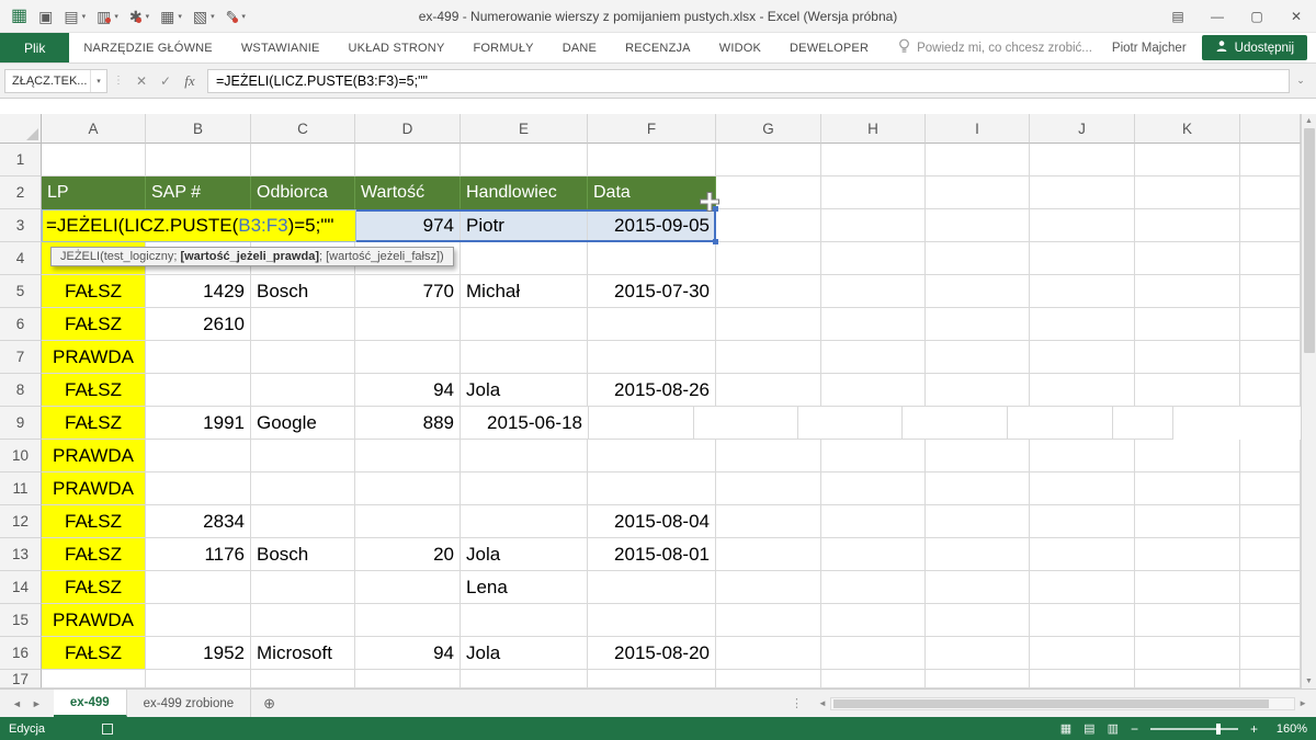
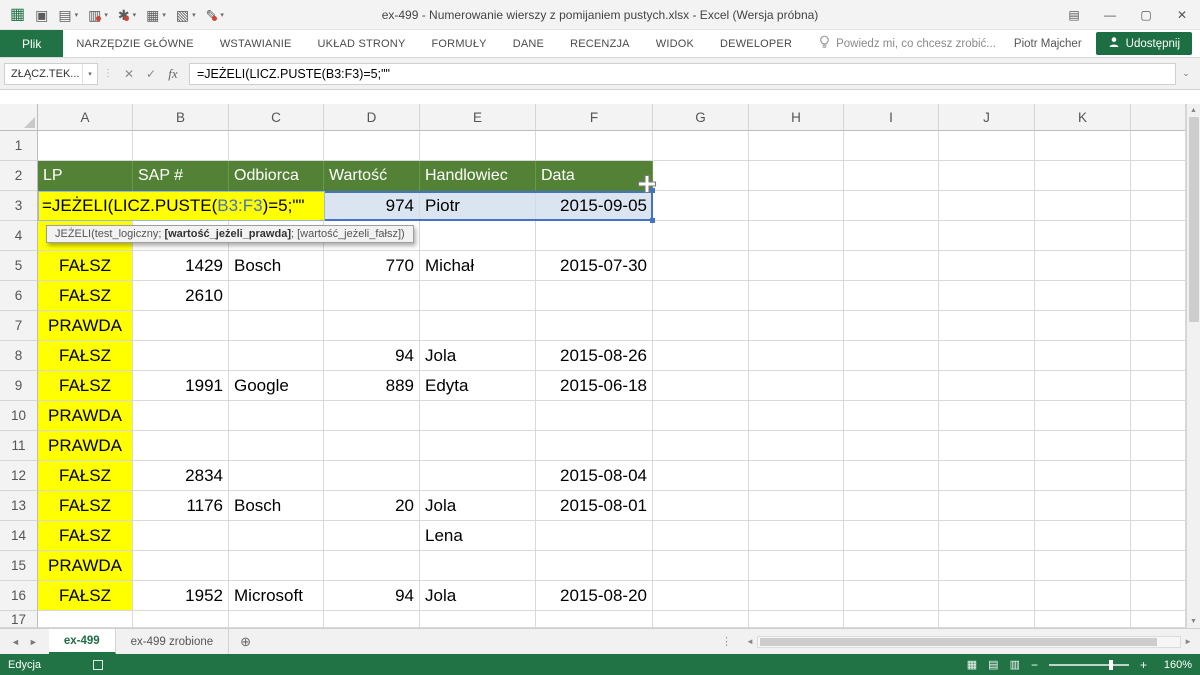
  ▦
  ▣
  ▤
  ▥
  ✱
  ▦
  ▧
  ✎
  ex-499 - Numerowanie wierszy z pomijaniem pustych.xlsx - Excel (Wersja próbna)
  ▤
  —
  ▢
  ✕
  Plik
  NARZĘDZIE GŁÓWNE
  WSTAWIANIE
  UKŁAD STRONY
  FORMUŁY
  DANE
  RECENZJA
  WIDOK
  DEWELOPER
  Powiedz mi, co chcesz zrobić...
  Piotr Majcher
  Udostępnij
  ZŁĄCZ.TEK...
  ⋮
  ✕
  ✓
  fx
  =JEŻELI(LICZ.PUSTE(
  B3:F3
  )=5;""
  ⌄
  A
  B
  C
  D
  E
  F
  G
  H
  I
  J
  K
  1
  2
  LP
  SAP #
  Odbiorca
  Wartość
  Handlowiec
  Data
  3
  974
  Piotr
  2015-09-05
  4
  5
  FAŁSZ
  1429
  Bosch
  770
  Michał
  2015-07-30
  6
  FAŁSZ
  2610
  7
  PRAWDA
  8
  FAŁSZ
  94
  Jola
  2015-08-26
  9
  FAŁSZ
  1991
  Google
  889
+ Edyta
  2015-06-18
  10
  PRAWDA
  11
  PRAWDA
  12
  FAŁSZ
  2834
  2015-08-04
  13
  FAŁSZ
  1176
  Bosch
  20
  Jola
  2015-08-01
  14
  FAŁSZ
  Lena
  15
  PRAWDA
  16
  FAŁSZ
  1952
  Microsoft
  94
  Jola
  2015-08-20
  17
  =JEŻELI(LICZ.PUSTE(
  B3:F3
  )=5;""
  JEŻELI(test_logiczny; [wartość_jeżeli_prawda]; [wartość_jeżeli_fałsz])
  ◄
  ►
  ex-499
  ex-499 zrobione
  ⊕
  ⋮
  ◄
  ►
  Edycja
  ▦
  ▤
  ▥
  −
  +
  160%
